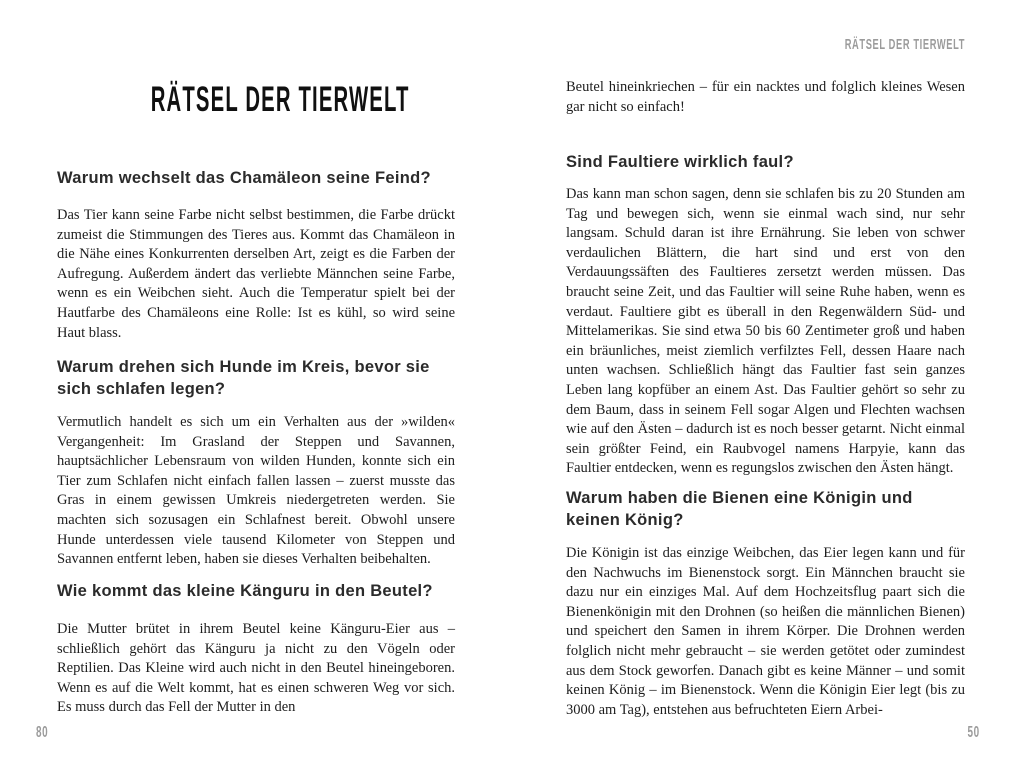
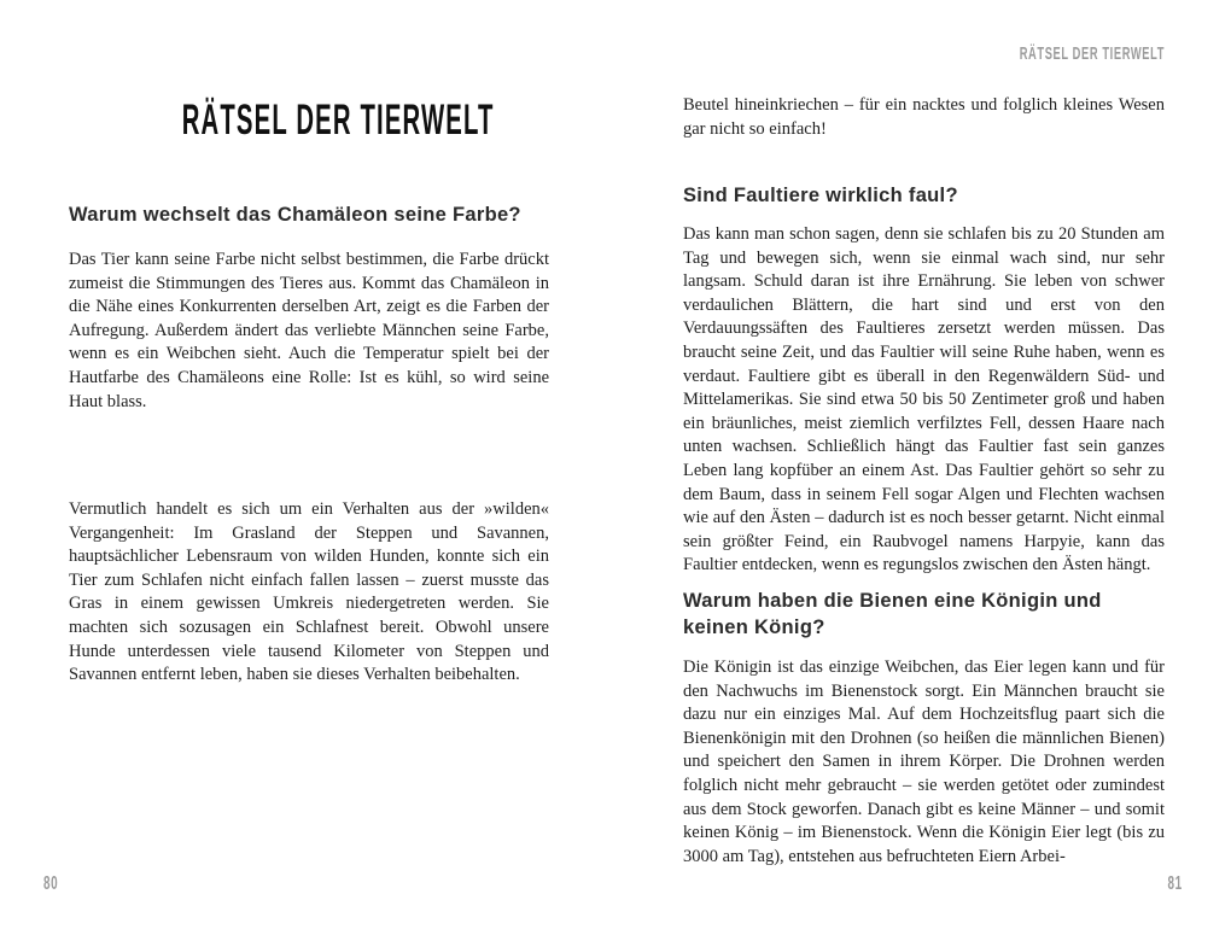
  RÄTSEL DER TIERWELT
- Warum wechselt das Chamäleon seine Feind?
+ Warum wechselt das Chamäleon seine Farbe?
  Das Tier kann seine Farbe nicht selbst bestimmen, die Farbe drückt zumeist die Stimmungen des Tieres aus. Kommt das Chamäleon in die Nähe eines Konkurrenten derselben Art, zeigt es die Farben der Aufregung. Außerdem ändert das verliebte Männchen seine Farbe, wenn es ein Weibchen sieht. Auch die Temperatur spielt bei der Hautfarbe des Chamäleons eine Rolle: Ist es kühl, so wird seine Haut blass.
- Warum drehen sich Hunde im Kreis, bevor sie sich schlafen legen?
  Vermutlich handelt es sich um ein Verhalten aus der »wilden« Vergangenheit: Im Grasland der Steppen und Savannen, hauptsächlicher Lebensraum von wilden Hunden, konnte sich ein Tier zum Schlafen nicht einfach fallen lassen – zuerst musste das Gras in einem gewissen Umkreis niedergetreten werden. Sie machten sich sozusagen ein Schlafnest bereit. Obwohl unsere Hunde unterdessen viele tausend Kilometer von Steppen und Savannen entfernt leben, haben sie dieses Verhalten beibehalten.
- Wie kommt das kleine Känguru in den Beutel?
- Die Mutter brütet in ihrem Beutel keine Känguru-Eier aus – schließlich gehört das Känguru ja nicht zu den Vögeln oder Reptilien. Das Kleine wird auch nicht in den Beutel hineingeboren. Wenn es auf die Welt kommt, hat es einen schweren Weg vor sich. Es muss durch das Fell der Mutter in den
  80
  RÄTSEL DER TIERWELT
  Beutel hineinkriechen – für ein nacktes und folglich kleines Wesen gar nicht so einfach!
  Sind Faultiere wirklich faul?
- Das kann man schon sagen, denn sie schlafen bis zu 20 Stunden am Tag und bewegen sich, wenn sie einmal wach sind, nur sehr langsam. Schuld daran ist ihre Ernährung. Sie leben von schwer verdaulichen Blättern, die hart sind und erst von den Verdauungssäften des Faultieres zersetzt werden müssen. Das braucht seine Zeit, und das Faultier will seine Ruhe haben, wenn es verdaut. Faultiere gibt es überall in den Regenwäldern Süd- und Mittelamerikas. Sie sind etwa 50 bis 60 Zentimeter groß und haben ein bräunliches, meist ziemlich verfilztes Fell, dessen Haare nach unten wachsen. Schließlich hängt das Faultier fast sein ganzes Leben lang kopfüber an einem Ast. Das Faultier gehört so sehr zu dem Baum, dass in seinem Fell sogar Algen und Flechten wachsen wie auf den Ästen – dadurch ist es noch besser getarnt. Nicht einmal sein größter Feind, ein Raubvogel namens Harpyie, kann das Faultier entdecken, wenn es regungslos zwischen den Ästen hängt.
+ Das kann man schon sagen, denn sie schlafen bis zu 20 Stunden am Tag und bewegen sich, wenn sie einmal wach sind, nur sehr langsam. Schuld daran ist ihre Ernährung. Sie leben von schwer verdaulichen Blättern, die hart sind und erst von den Verdauungssäften des Faultieres zersetzt werden müssen. Das braucht seine Zeit, und das Faultier will seine Ruhe haben, wenn es verdaut. Faultiere gibt es überall in den Regenwäldern Süd- und Mittelamerikas. Sie sind etwa 50 bis 50 Zentimeter groß und haben ein bräunliches, meist ziemlich verfilztes Fell, dessen Haare nach unten wachsen. Schließlich hängt das Faultier fast sein ganzes Leben lang kopfüber an einem Ast. Das Faultier gehört so sehr zu dem Baum, dass in seinem Fell sogar Algen und Flechten wachsen wie auf den Ästen – dadurch ist es noch besser getarnt. Nicht einmal sein größter Feind, ein Raubvogel namens Harpyie, kann das Faultier entdecken, wenn es regungslos zwischen den Ästen hängt.
  Warum haben die Bienen eine Königin und keinen König?
  Die Königin ist das einzige Weibchen, das Eier legen kann und für den Nachwuchs im Bienenstock sorgt. Ein Männchen braucht sie dazu nur ein einziges Mal. Auf dem Hochzeitsflug paart sich die Bienenkönigin mit den Drohnen (so heißen die männlichen Bienen) und speichert den Samen in ihrem Körper. Die Drohnen werden folglich nicht mehr gebraucht – sie werden getötet oder zumindest aus dem Stock geworfen. Danach gibt es keine Männer – und somit keinen König – im Bienenstock. Wenn die Königin Eier legt (bis zu 3000 am Tag), entstehen aus befruchteten Eiern Arbei-
- 50
+ 81
